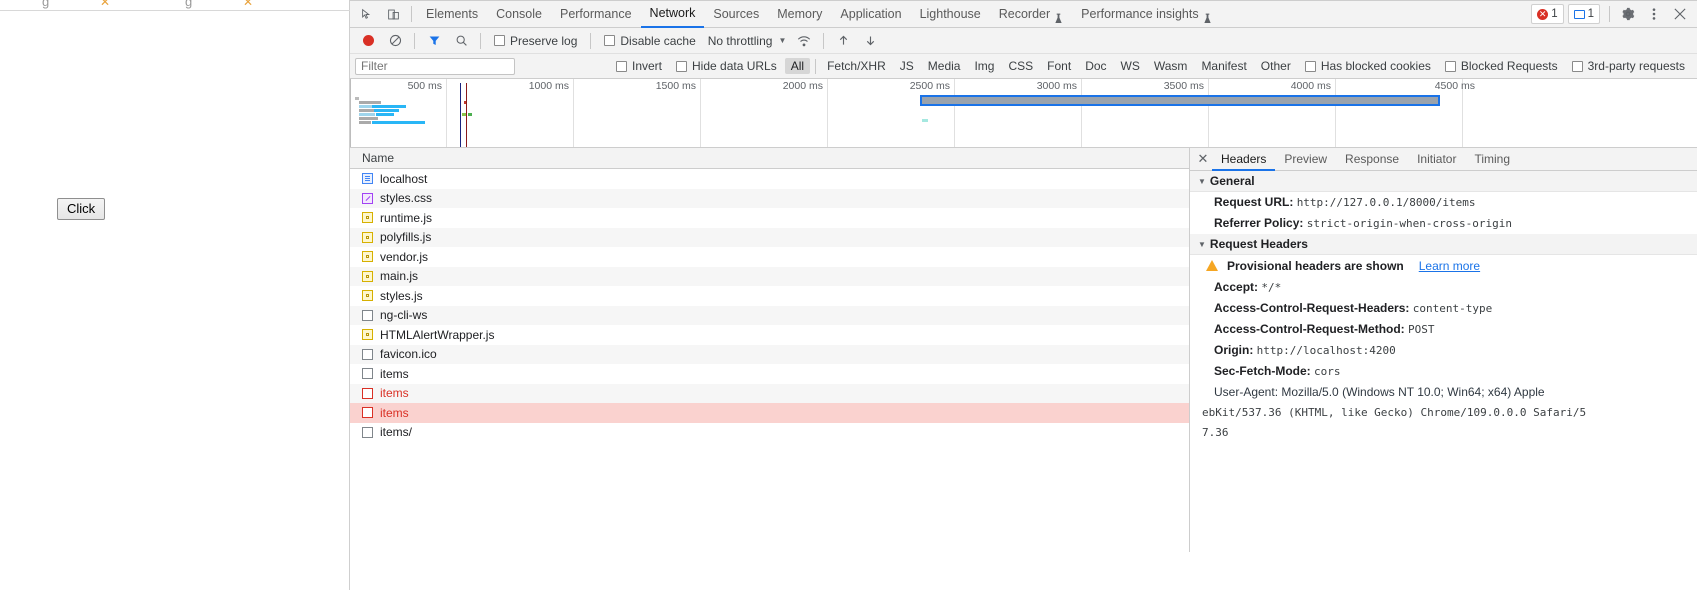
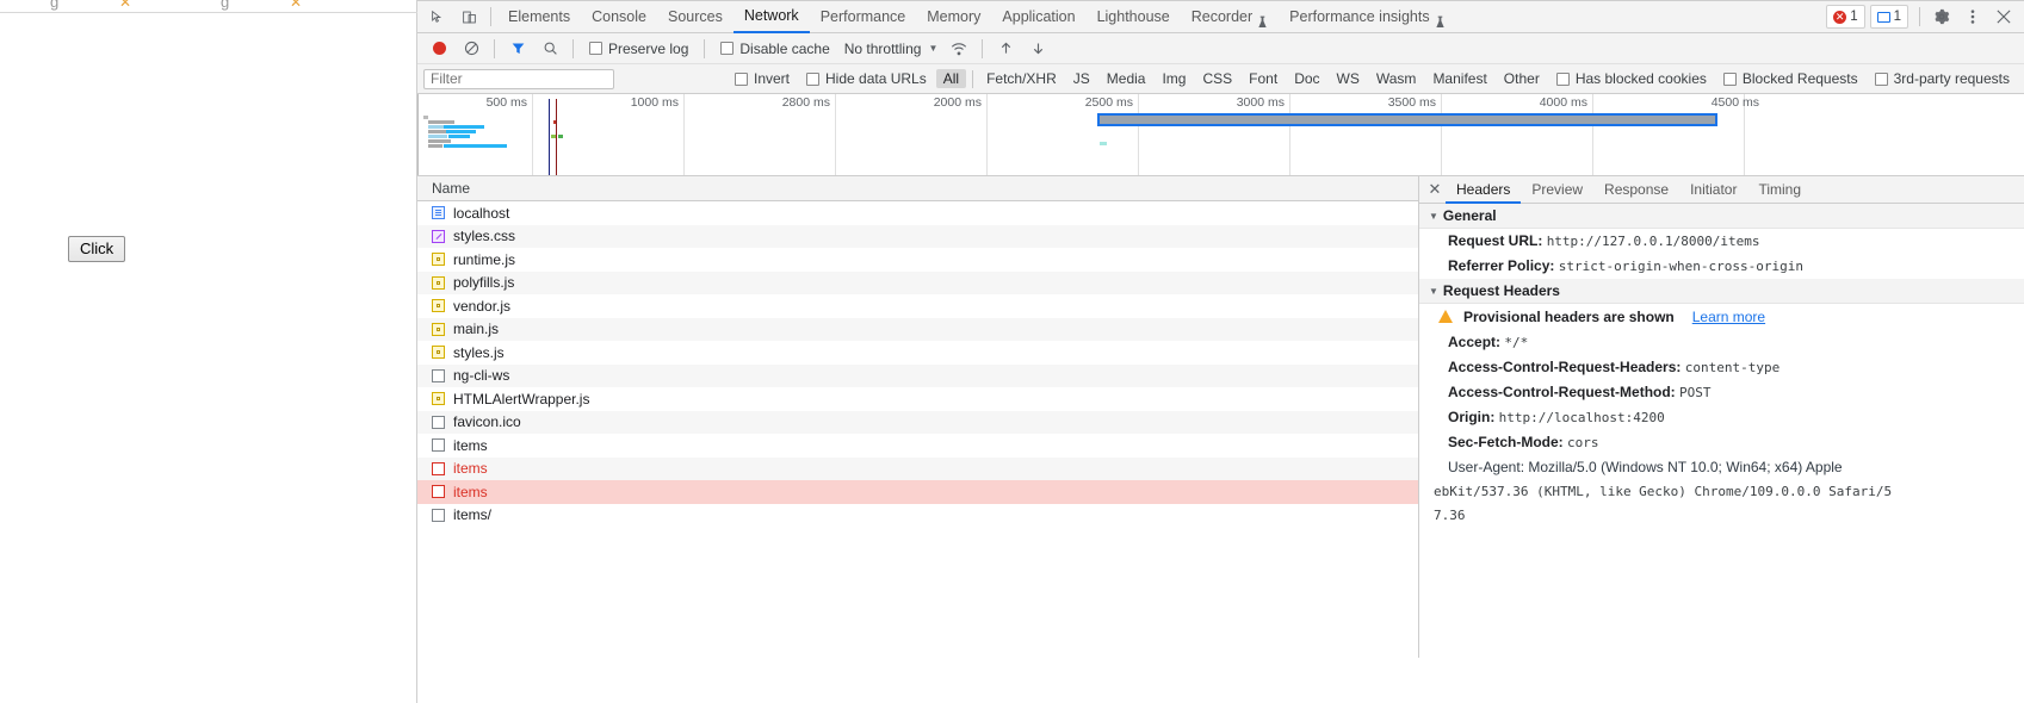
  g
  ✕
  g
  ✕
  Click
  Elements
  Console
- Performance
+ Sources
  Network
- Sources
+ Performance
  Memory
  Application
  Lighthouse
  Recorder
  Performance insights
  ✕
  1
  1
  Preserve log
  Disable cache
  No throttling
  ▼
  Filter
  Invert
  Hide data URLs
  All
  Fetch/XHR
  JS
  Media
  Img
  CSS
  Font
  Doc
  WS
  Wasm
  Manifest
  Other
  Has blocked cookies
  Blocked Requests
  3rd-party requests
  500 ms
  1000 ms
- 1500 ms
+ 2800 ms
  2000 ms
  2500 ms
  3000 ms
  3500 ms
  4000 ms
  4500 ms
  Name
  localhost
  styles.css
  runtime.js
  polyfills.js
  vendor.js
  main.js
  styles.js
  ng-cli-ws
  HTMLAlertWrapper.js
  favicon.ico
  items
  items
  items
  items/
  ✕
  Headers
  Preview
  Response
  Initiator
  Timing
  ▼
  General
  Request URL: http://127.0.0.1/8000/items
  Referrer Policy: strict-origin-when-cross-origin
  ▼
  Request Headers
  Provisional headers are shown
  Learn more
  Accept: */*
  Access-Control-Request-Headers: content-type
  Access-Control-Request-Method: POST
  Origin: http://localhost:4200
  Sec-Fetch-Mode: cors
  User-Agent: Mozilla/5.0 (Windows NT 10.0; Win64; x64) Apple
  ebKit/537.36 (KHTML, like Gecko) Chrome/109.0.0.0 Safari/5
  7.36
